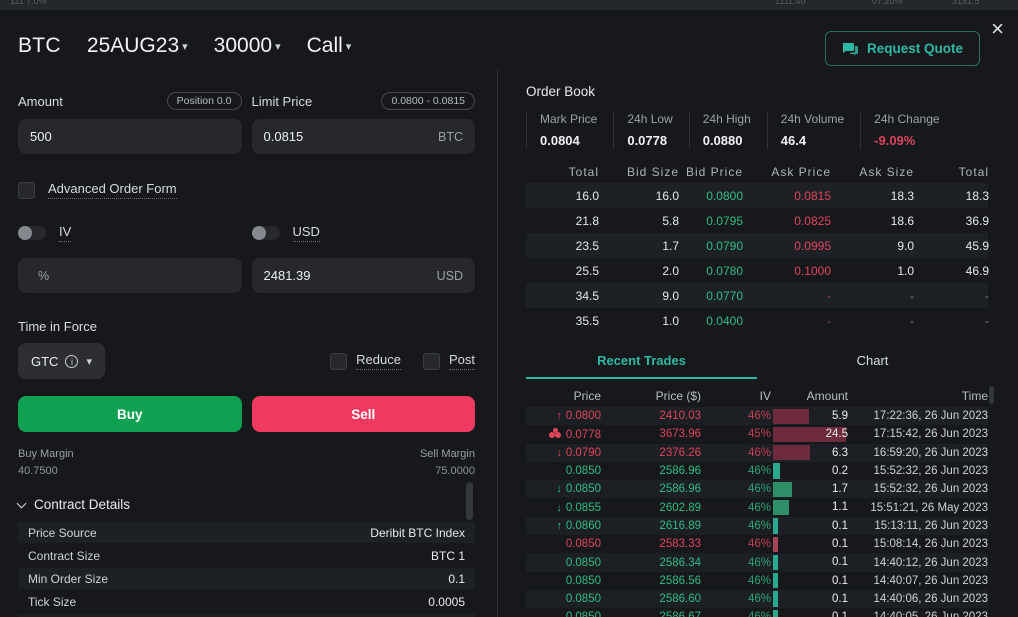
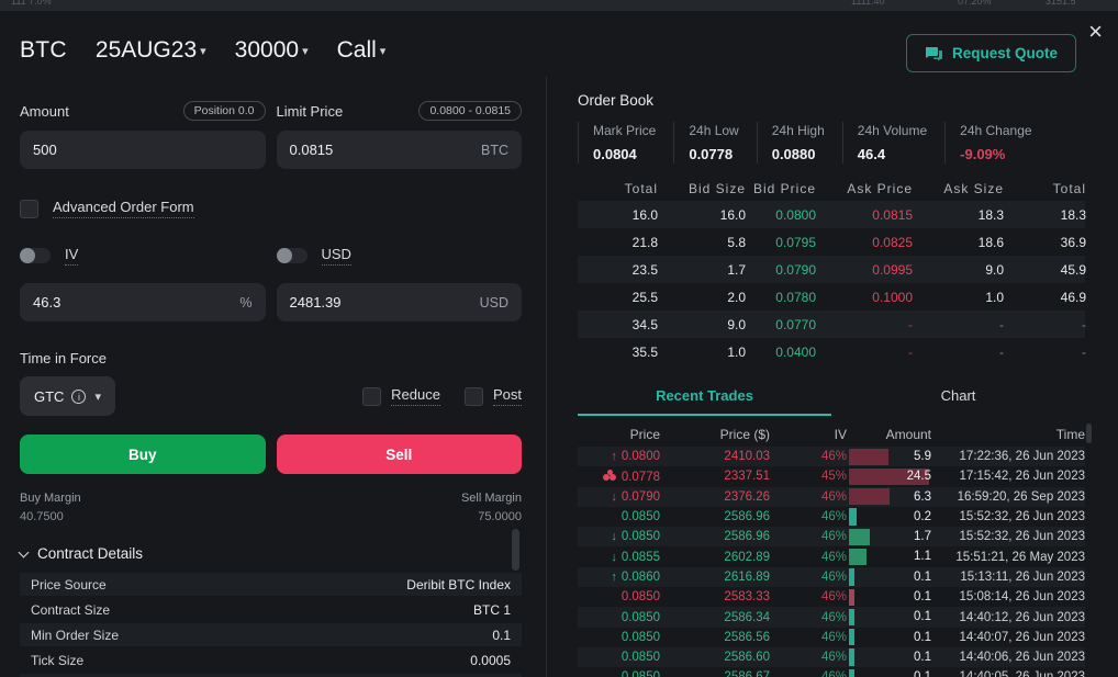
  111 7.0%
  1111.40
  07.20%
  3151.5
  ×
  BTC
  25AUG23 ▾
  30000 ▾
  Call ▾
  Request Quote
  Amount
  Position 0.0
  Limit Price
  0.0800 - 0.0815
  500
  0.0815
  BTC
  Advanced Order Form
  IV
  USD
+ 46.3
  %
  2481.39
  USD
  Time in Force
  GTC
  ▾
  Reduce
  Post
  Buy
  Sell
  Buy Margin
  40.7500
  Sell Margin
  75.0000
  Contract Details
  Price Source
  Deribit BTC Index
  Contract Size
  BTC 1
  Min Order Size
  0.1
  Tick Size
  0.0005
  Order Book
  Mark Price
  0.0804
  24h Low
  0.0778
  24h High
  0.0880
  24h Volume
  46.4
  24h Change
  -9.09%
  Total
  Bid Size
  Bid Price
  Ask Price
  Ask Size
  Total
  16.0
  16.0
  0.0800
  0.0815
  18.3
  18.3
  21.8
  5.8
  0.0795
  0.0825
  18.6
  36.9
  23.5
  1.7
  0.0790
  0.0995
  9.0
  45.9
  25.5
  2.0
  0.0780
  0.1000
  1.0
  46.9
  34.5
  9.0
  0.0770
  -
  -
  -
  35.5
  1.0
  0.0400
  -
  -
  -
  Recent Trades
  Chart
  Price
  Price ($)
  IV
  Amount
  Time
  ↑ 0.0800
  2410.03
  46%
  5.9
  17:22:36, 26 Jun 2023
  0.0778
- 3673.96
+ 2337.51
  45%
  24.5
  17:15:42, 26 Jun 2023
  ↓ 0.0790
  2376.26
  46%
  6.3
- 16:59:20, 26 Jun 2023
+ 16:59:20, 26 Sep 2023
  0.0850
  2586.96
  46%
  0.2
  15:52:32, 26 Jun 2023
  ↓ 0.0850
  2586.96
  46%
  1.7
  15:52:32, 26 Jun 2023
  ↓ 0.0855
  2602.89
  46%
  1.1
  15:51:21, 26 May 2023
  ↑ 0.0860
  2616.89
  46%
  0.1
  15:13:11, 26 Jun 2023
  0.0850
  2583.33
  46%
  0.1
  15:08:14, 26 Jun 2023
  0.0850
  2586.34
  46%
  0.1
  14:40:12, 26 Jun 2023
  0.0850
  2586.56
  46%
  0.1
  14:40:07, 26 Jun 2023
  0.0850
  2586.60
  46%
  0.1
  14:40:06, 26 Jun 2023
